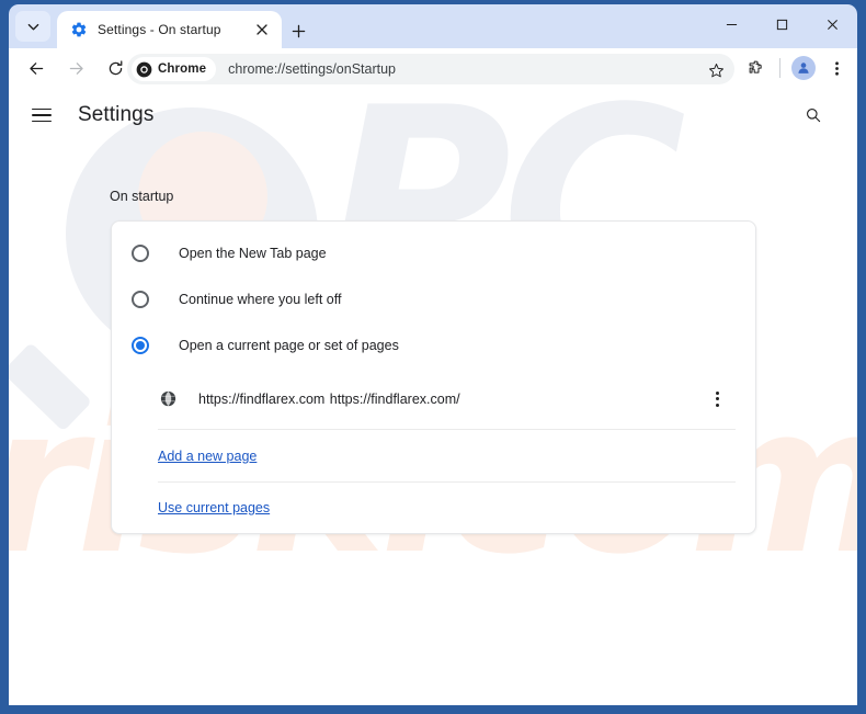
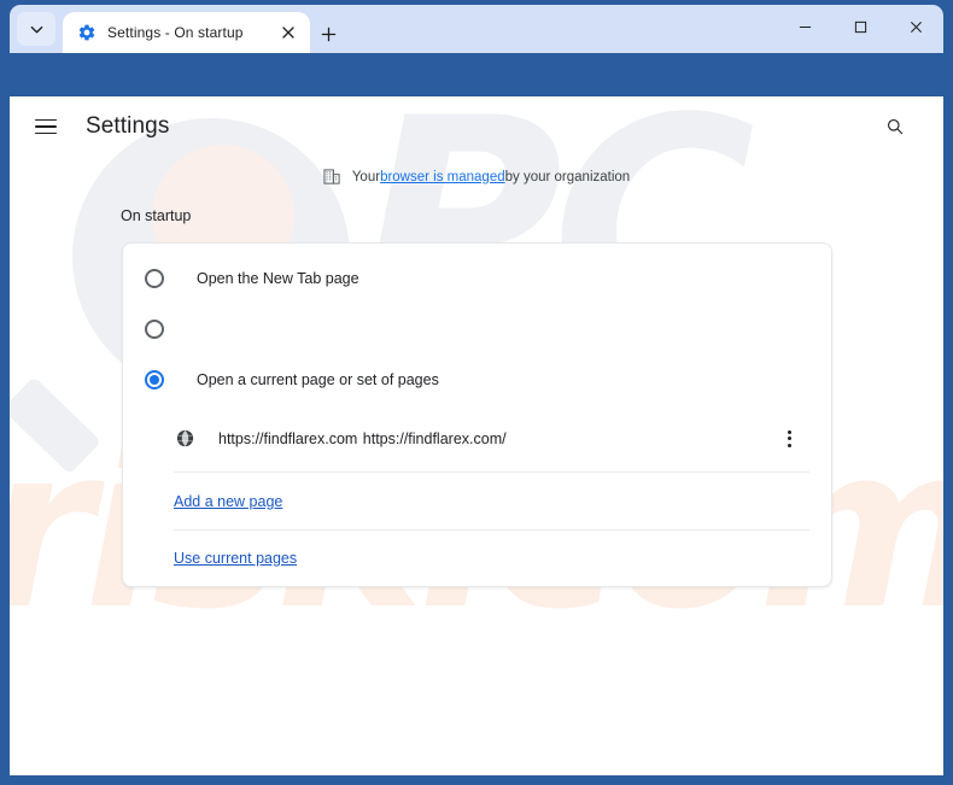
  Settings - On startup
- Chrome
- chrome://settings/onStartup
  PC
  Settings
+ Your
+ browser is managed
+ by your organization
  On startup
  Open the New Tab page
- Continue where you left off
  Open a current page or set of pages
  https://findflarex.com https://findflarex.com/
  Add a new page
  Use current pages
